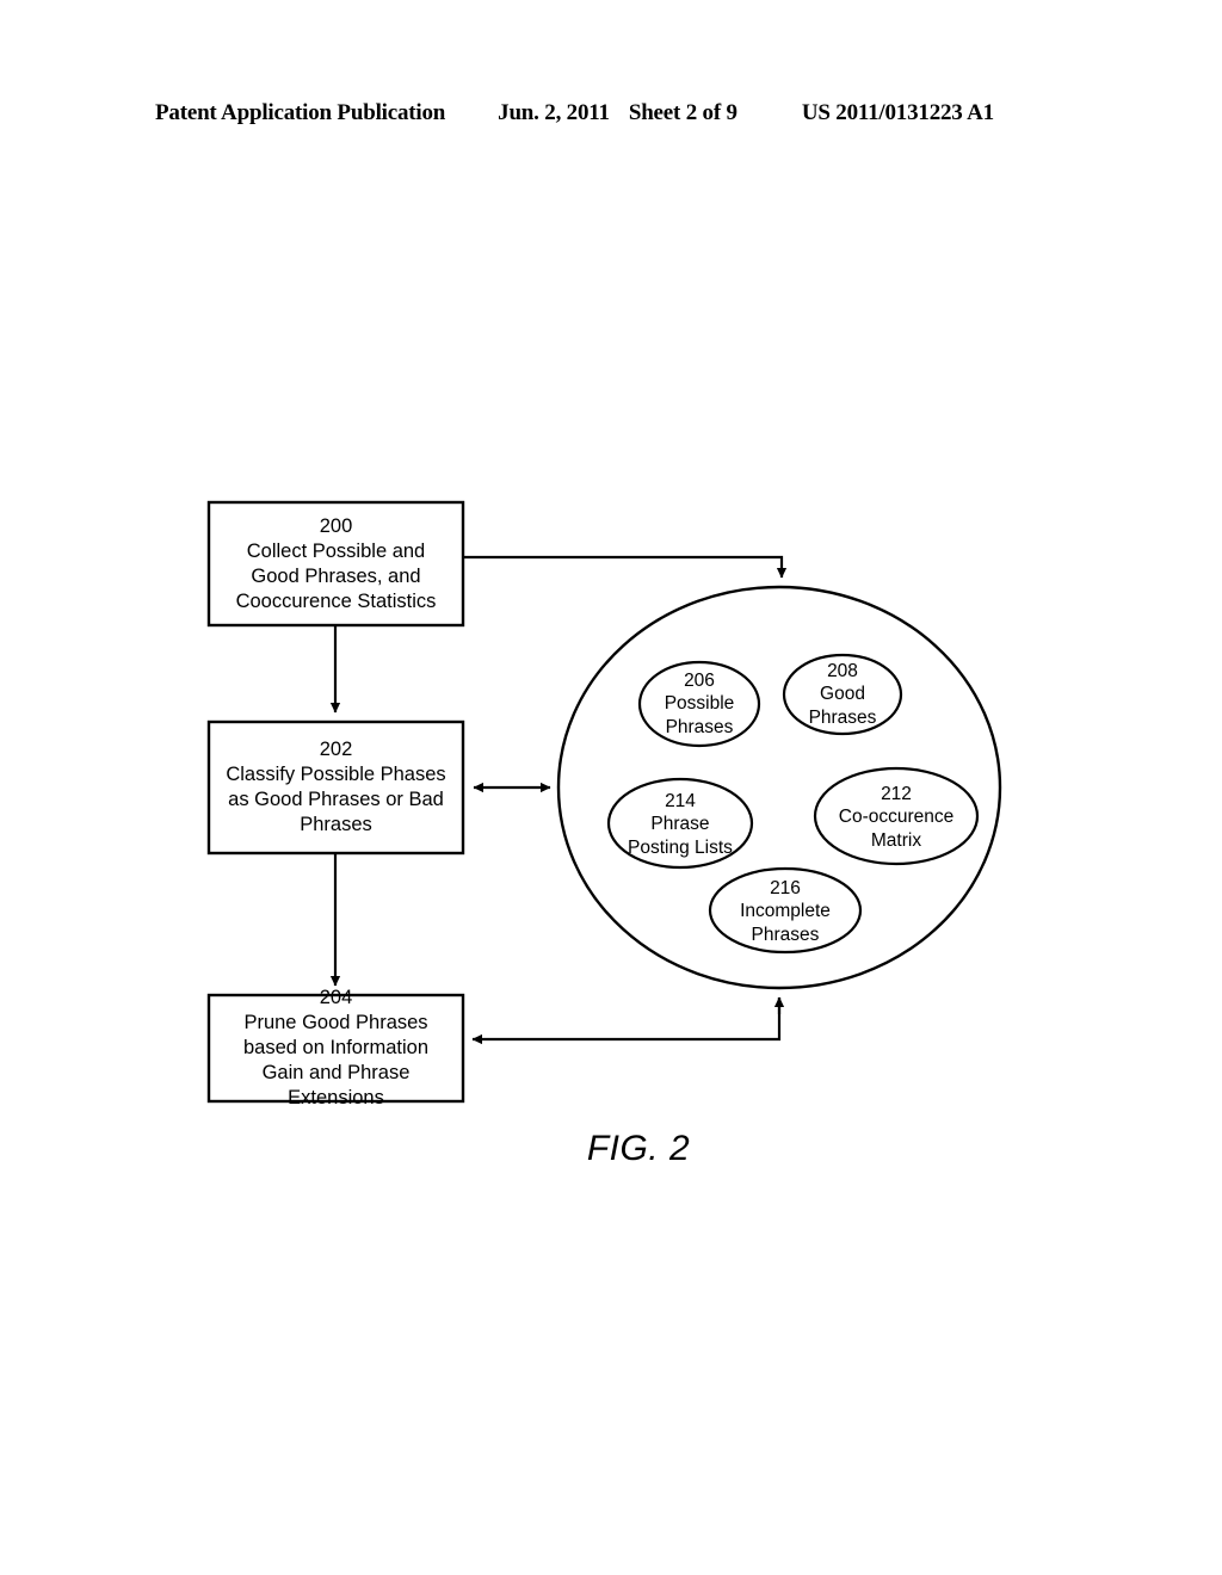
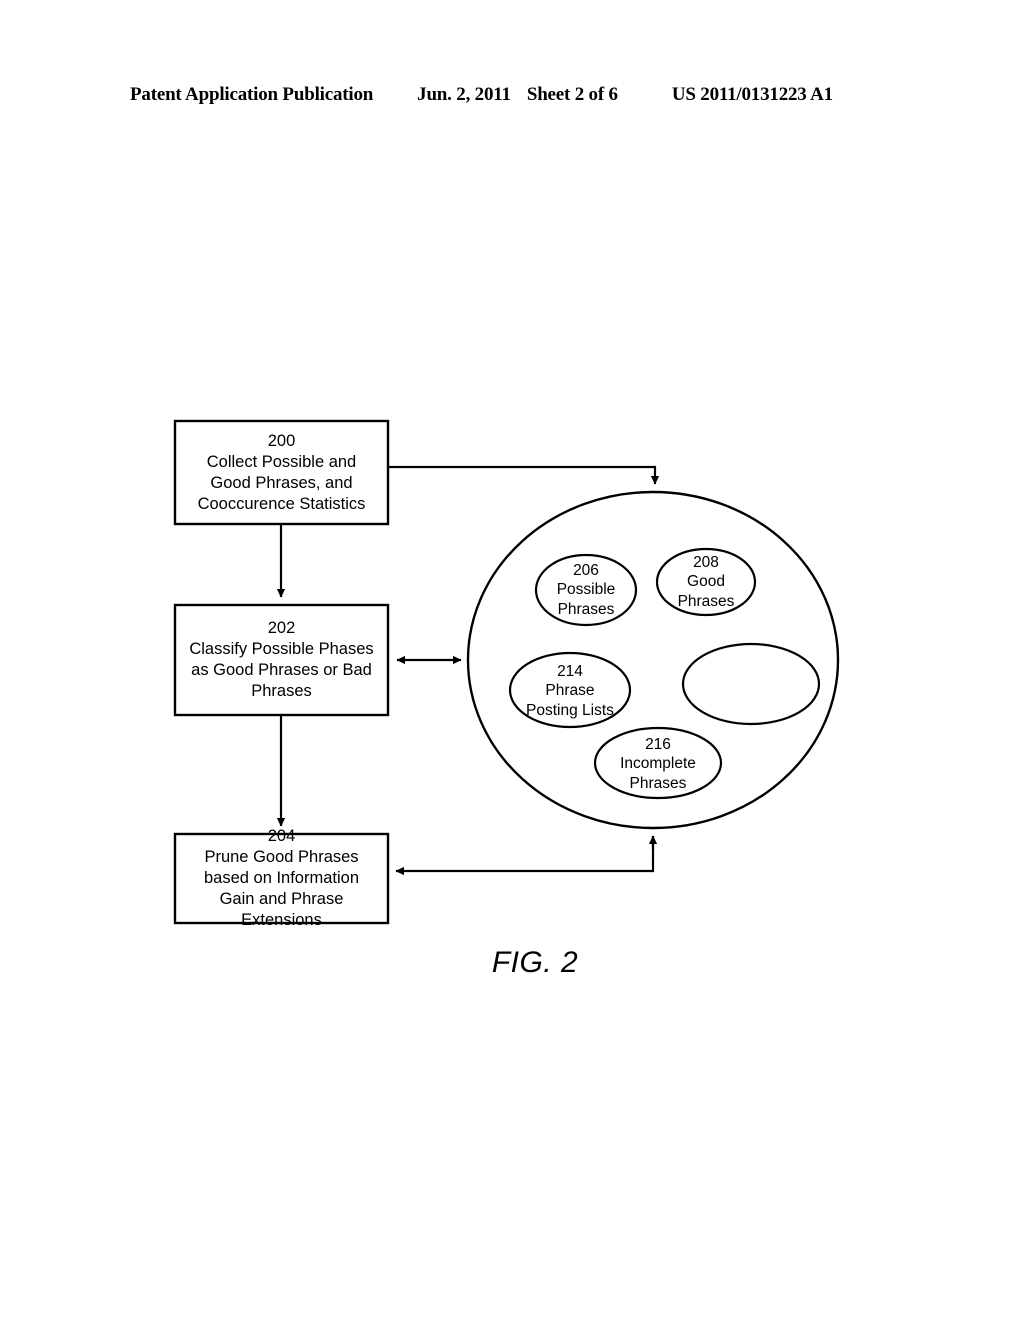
  Patent Application Publication
  Jun. 2, 2011
- Sheet 2 of 9
+ Sheet 2 of 6
  US 2011/0131223 A1
  200
  Collect Possible and
  Good Phrases, and
  Cooccurence Statistics
  202
  Classify Possible Phases
  as Good Phrases or Bad
  Phrases
  204
  Prune Good Phrases
  based on Information
  Gain and Phrase
  Extensions
  206
  Possible
  Phrases
  208
  Good
  Phrases
  214
  Phrase
  Posting Lists
- 212
- Co-occurence
- Matrix
  216
  Incomplete
  Phrases
  FIG. 2
